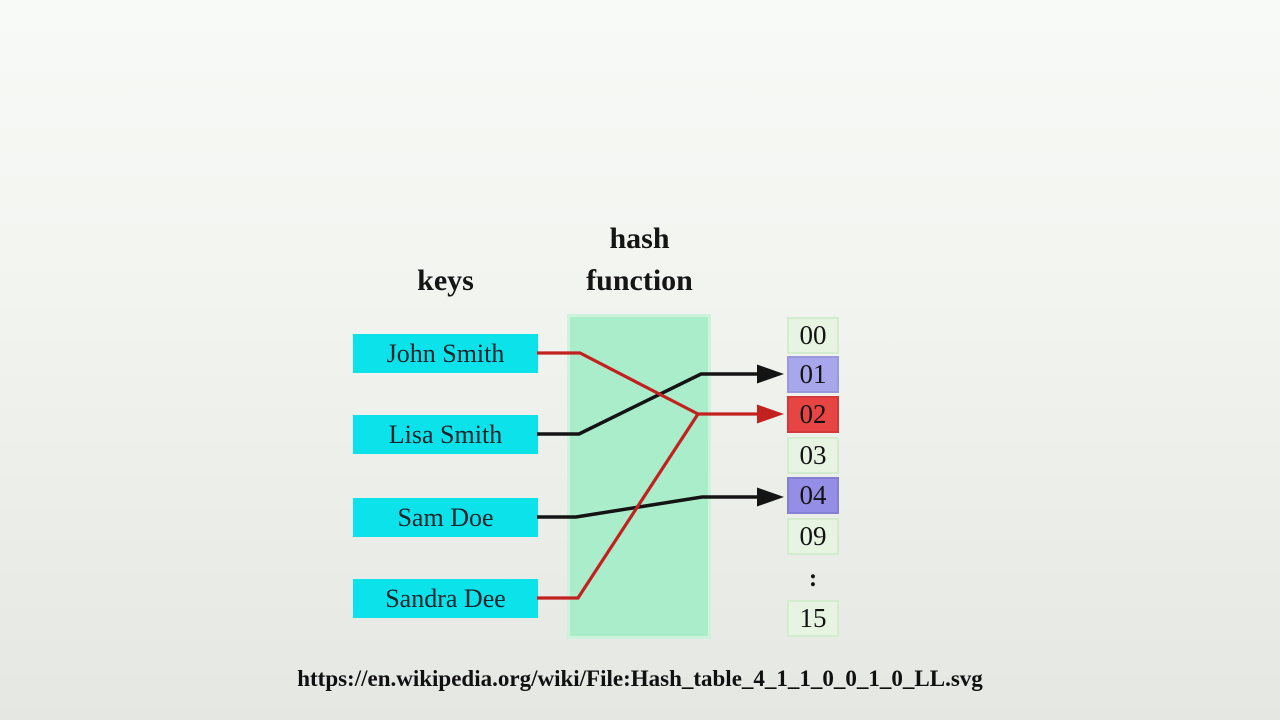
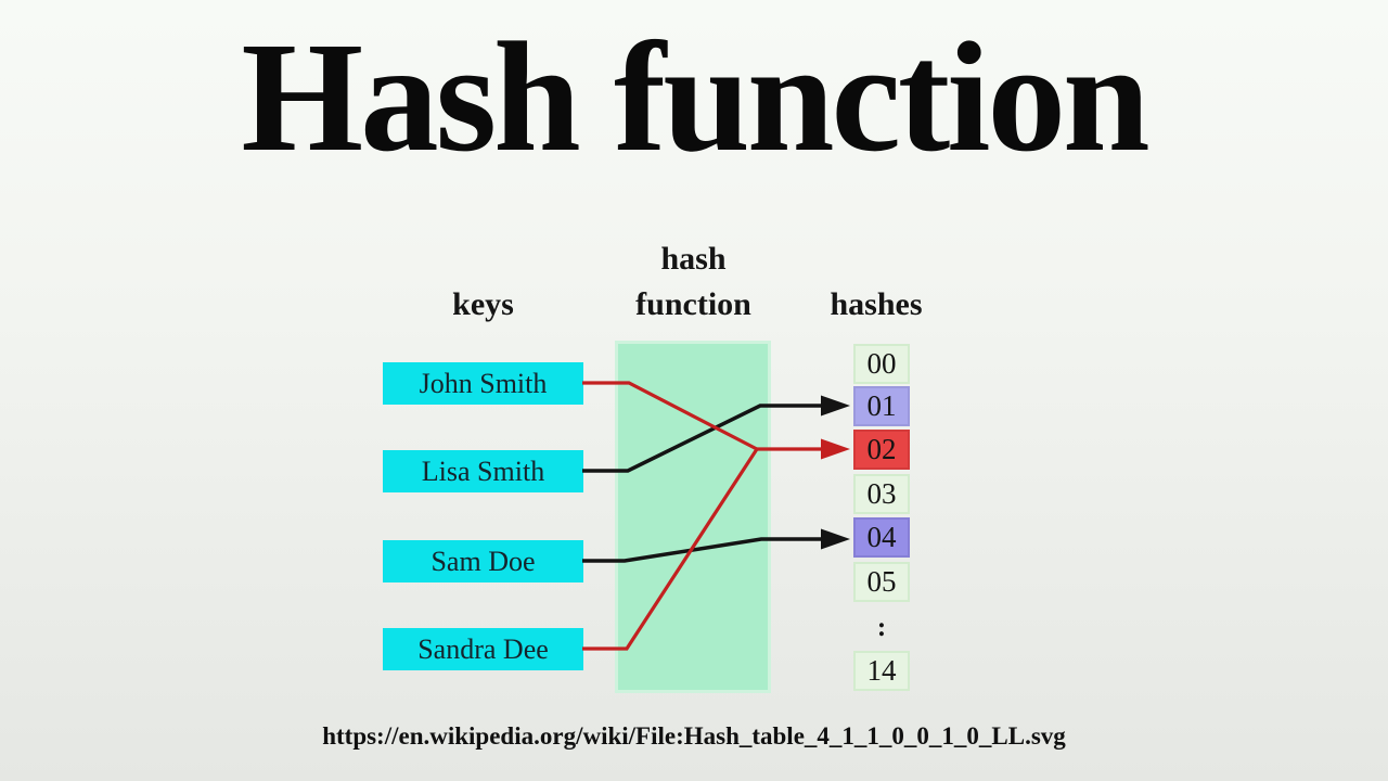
+ Hash function
  keys
  hash
  function
+ hashes
  John Smith
  Lisa Smith
  Sam Doe
  Sandra Dee
  00
  01
  02
  03
  04
- 09
+ 05
  :
- 15
+ 14
  https://en.wikipedia.org/wiki/File:Hash_table_4_1_1_0_0_1_0_LL.svg
